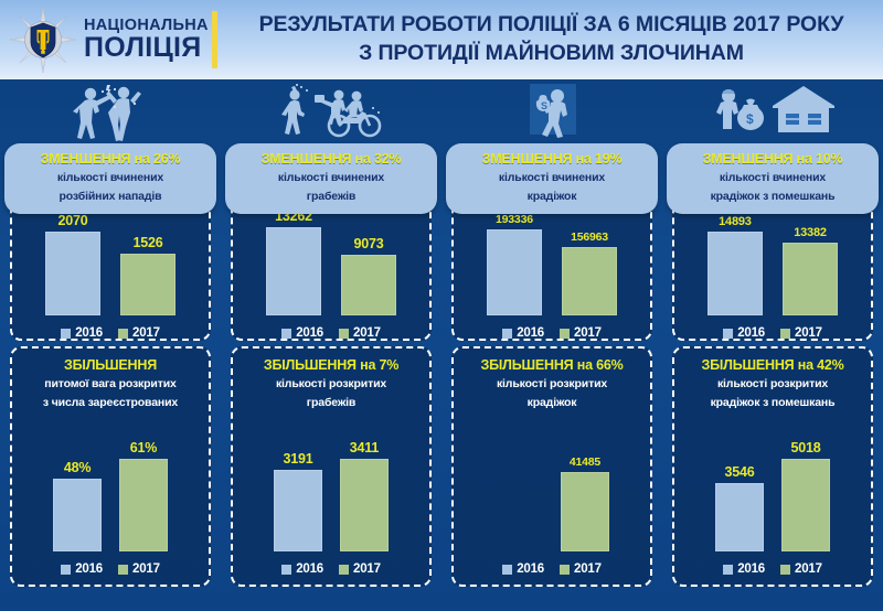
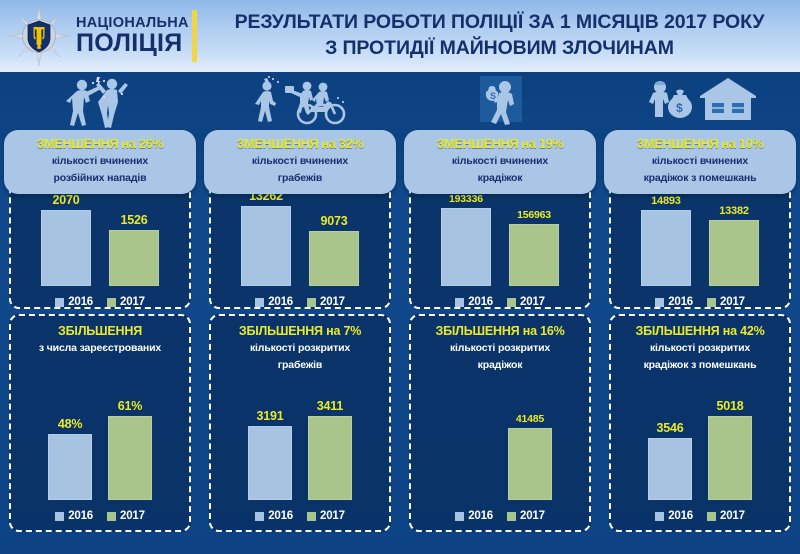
  НАЦІОНАЛЬНА
  ПОЛІЦІЯ
- РЕЗУЛЬТАТИ РОБОТИ ПОЛІЦІЇ ЗА 6 МІСЯЦІВ 2017 РОКУ
+ РЕЗУЛЬТАТИ РОБОТИ ПОЛІЦІЇ ЗА 1 МІСЯЦІВ 2017 РОКУ
  З ПРОТИДІЇ МАЙНОВИМ ЗЛОЧИНАМ
  ЗМЕНШЕННЯ на 26%
  кількості вчинених
  розбійних нападів
  2070
  1526
  2016
  2017
  ЗБІЛЬШЕННЯ
- питомої вага розкритих
  з числа зареєстрованих
  48%
  61%
  2016
  2017
  ЗМЕНШЕННЯ на 32%
  кількості вчинених
  грабежів
  13262
  9073
  2016
  2017
  ЗБІЛЬШЕННЯ на 7%
  кількості розкритих
  грабежів
  3191
  3411
  2016
  2017
  S
  ЗМЕНШЕННЯ на 19%
  кількості вчинених
  крадіжок
  193336
  156963
  2016
  2017
- ЗБІЛЬШЕННЯ на 66%
+ ЗБІЛЬШЕННЯ на 16%
  кількості розкритих
  крадіжок
  41485
  2016
  2017
  $
  ЗМЕНШЕННЯ на 10%
  кількості вчинених
  крадіжок з помешкань
  14893
  13382
  2016
  2017
  ЗБІЛЬШЕННЯ на 42%
  кількості розкритих
  крадіжок з помешкань
  3546
  5018
  2016
  2017
